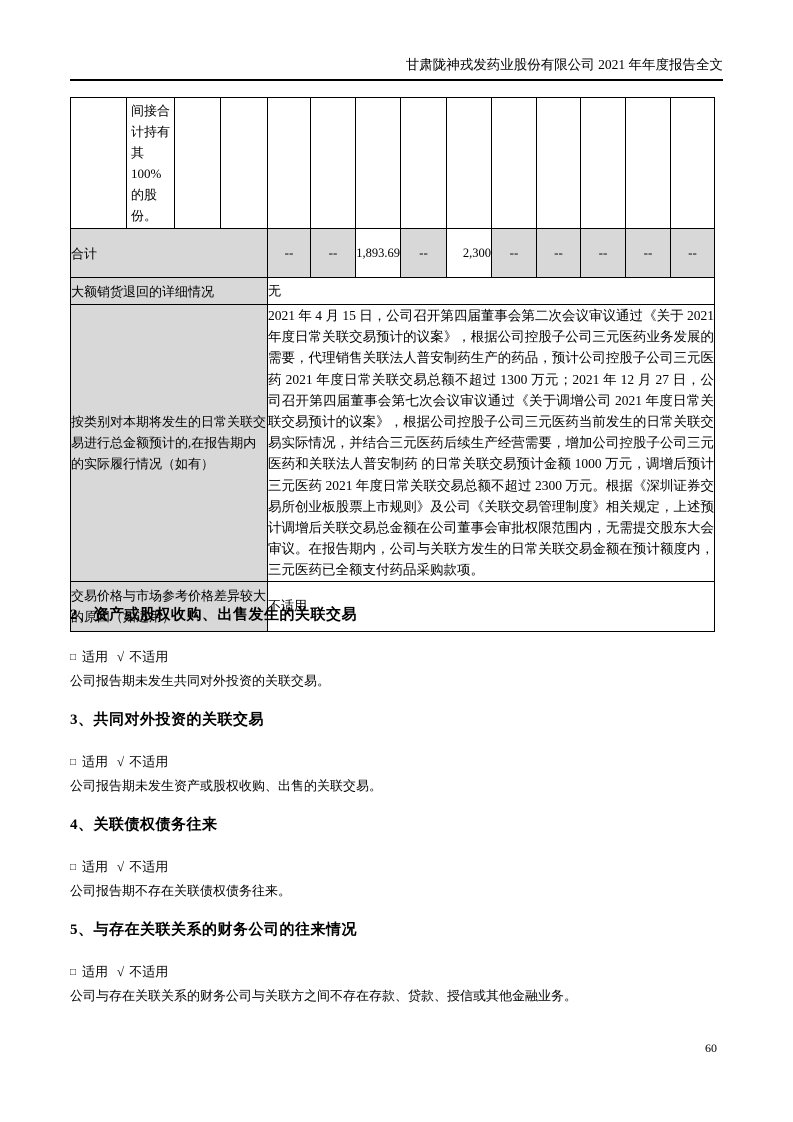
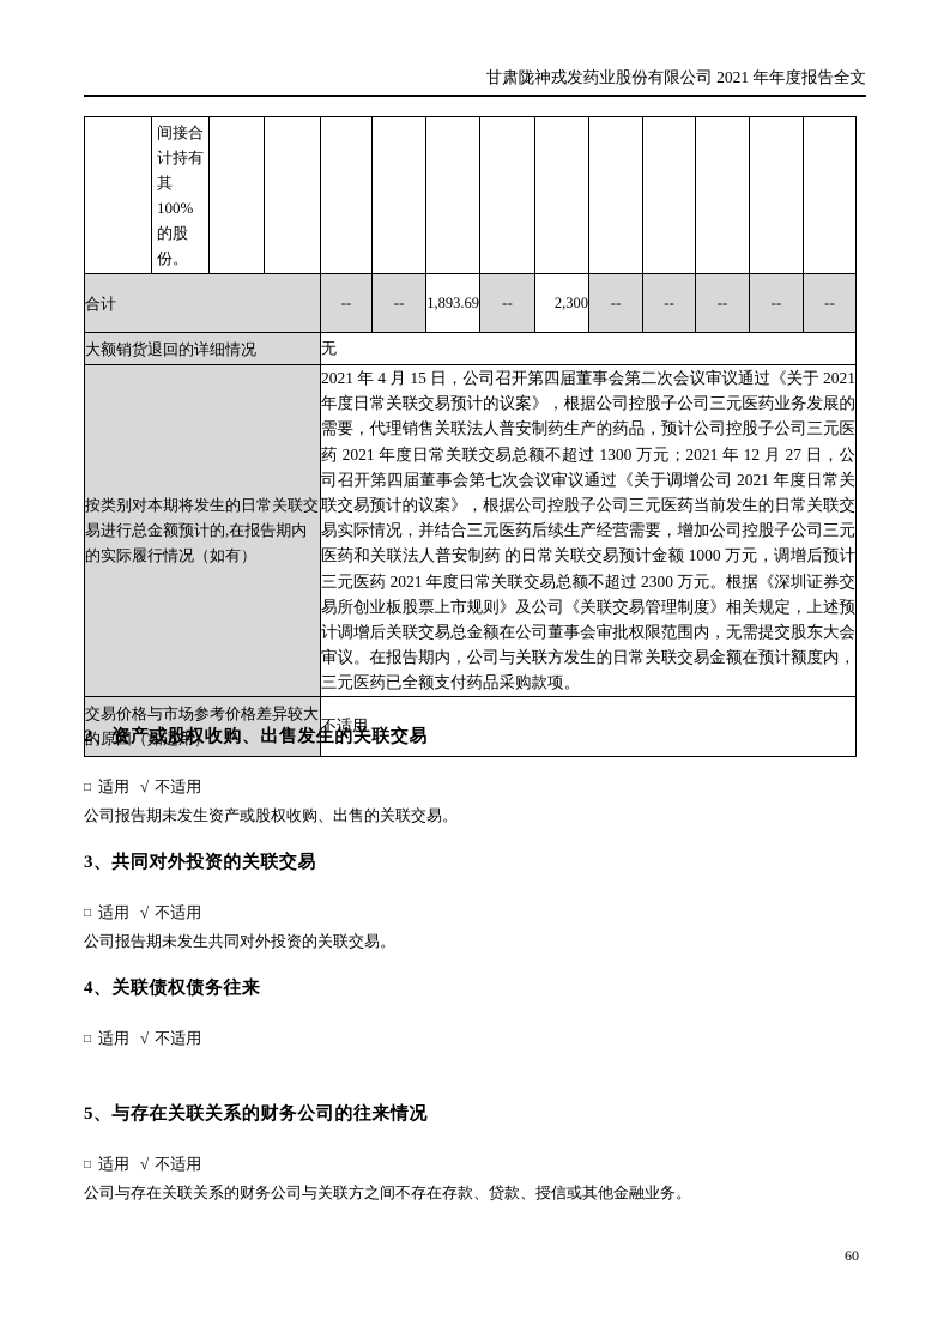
  甘肃陇神戎发药业股份有限公司 2021 年年度报告全文
  	间接合计持有其100%的股份。
  合计	--	--	1,893.69	--	2,300	--	--	--	--	--
  大额销货退回的详细情况	无
  按类别对本期将发生的日常关联交易进行总金额预计的,在报告期内的实际履行情况（如有）	2021 年 4 月 15 日，公司召开第四届董事会第二次会议审议通过《关于 2021 年度日常关联交易预计的议案》，根据公司控股子公司三元医药业务发展的需要，代理销售关联法人普安制药生产的药品，预计公司控股子公司三元医药 2021 年度日常关联交易总额不超过 1300 万元；2021 年 12 月 27 日，公司召开第四届董事会第七次会议审议通过《关于调增公司 2021 年度日常关联交易预计的议案》，根据公司控股子公司三元医药当前发生的日常关联交易实际情况，并结合三元医药后续生产经营需要，增加公司控股子公司三元医药和关联法人普安制药 的日常关联交易预计金额 1000 万元，调增后预计三元医药 2021 年度日常关联交易总额不超过 2300 万元。根据《深圳证券交易所创业板股票上市规则》及公司《关联交易管理制度》相关规定，上述预计调增后关联交易总金额在公司董事会审批权限范围内，无需提交股东大会审议。在报告期内，公司与关联方发生的日常关联交易金额在预计额度内，三元医药已全额支付药品采购款项。
  交易价格与市场参考价格差异较大的原因（如适用）	不适用
  2、资产或股权收购、出售发生的关联交易
  □ 适用 √ 不适用
- 公司报告期未发生共同对外投资的关联交易。
+ 公司报告期未发生资产或股权收购、出售的关联交易。
  3、共同对外投资的关联交易
  □ 适用 √ 不适用
- 公司报告期未发生资产或股权收购、出售的关联交易。
+ 公司报告期未发生共同对外投资的关联交易。
  4、关联债权债务往来
  □ 适用 √ 不适用
- 公司报告期不存在关联债权债务往来。
  5、与存在关联关系的财务公司的往来情况
  □ 适用 √ 不适用
  公司与存在关联关系的财务公司与关联方之间不存在存款、贷款、授信或其他金融业务。
  60
